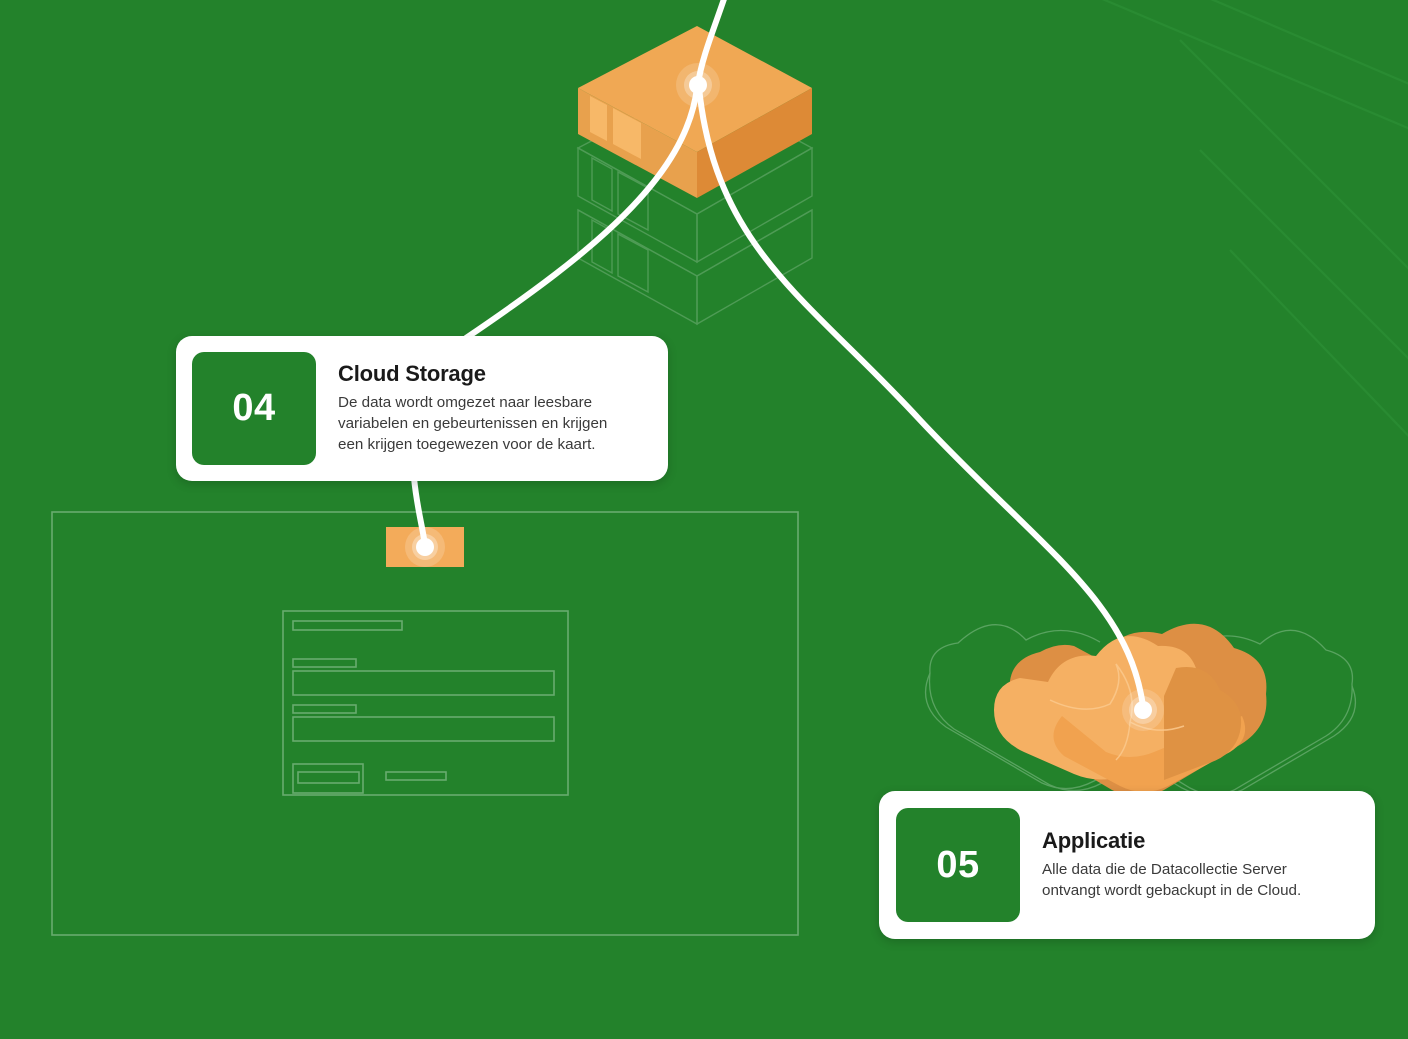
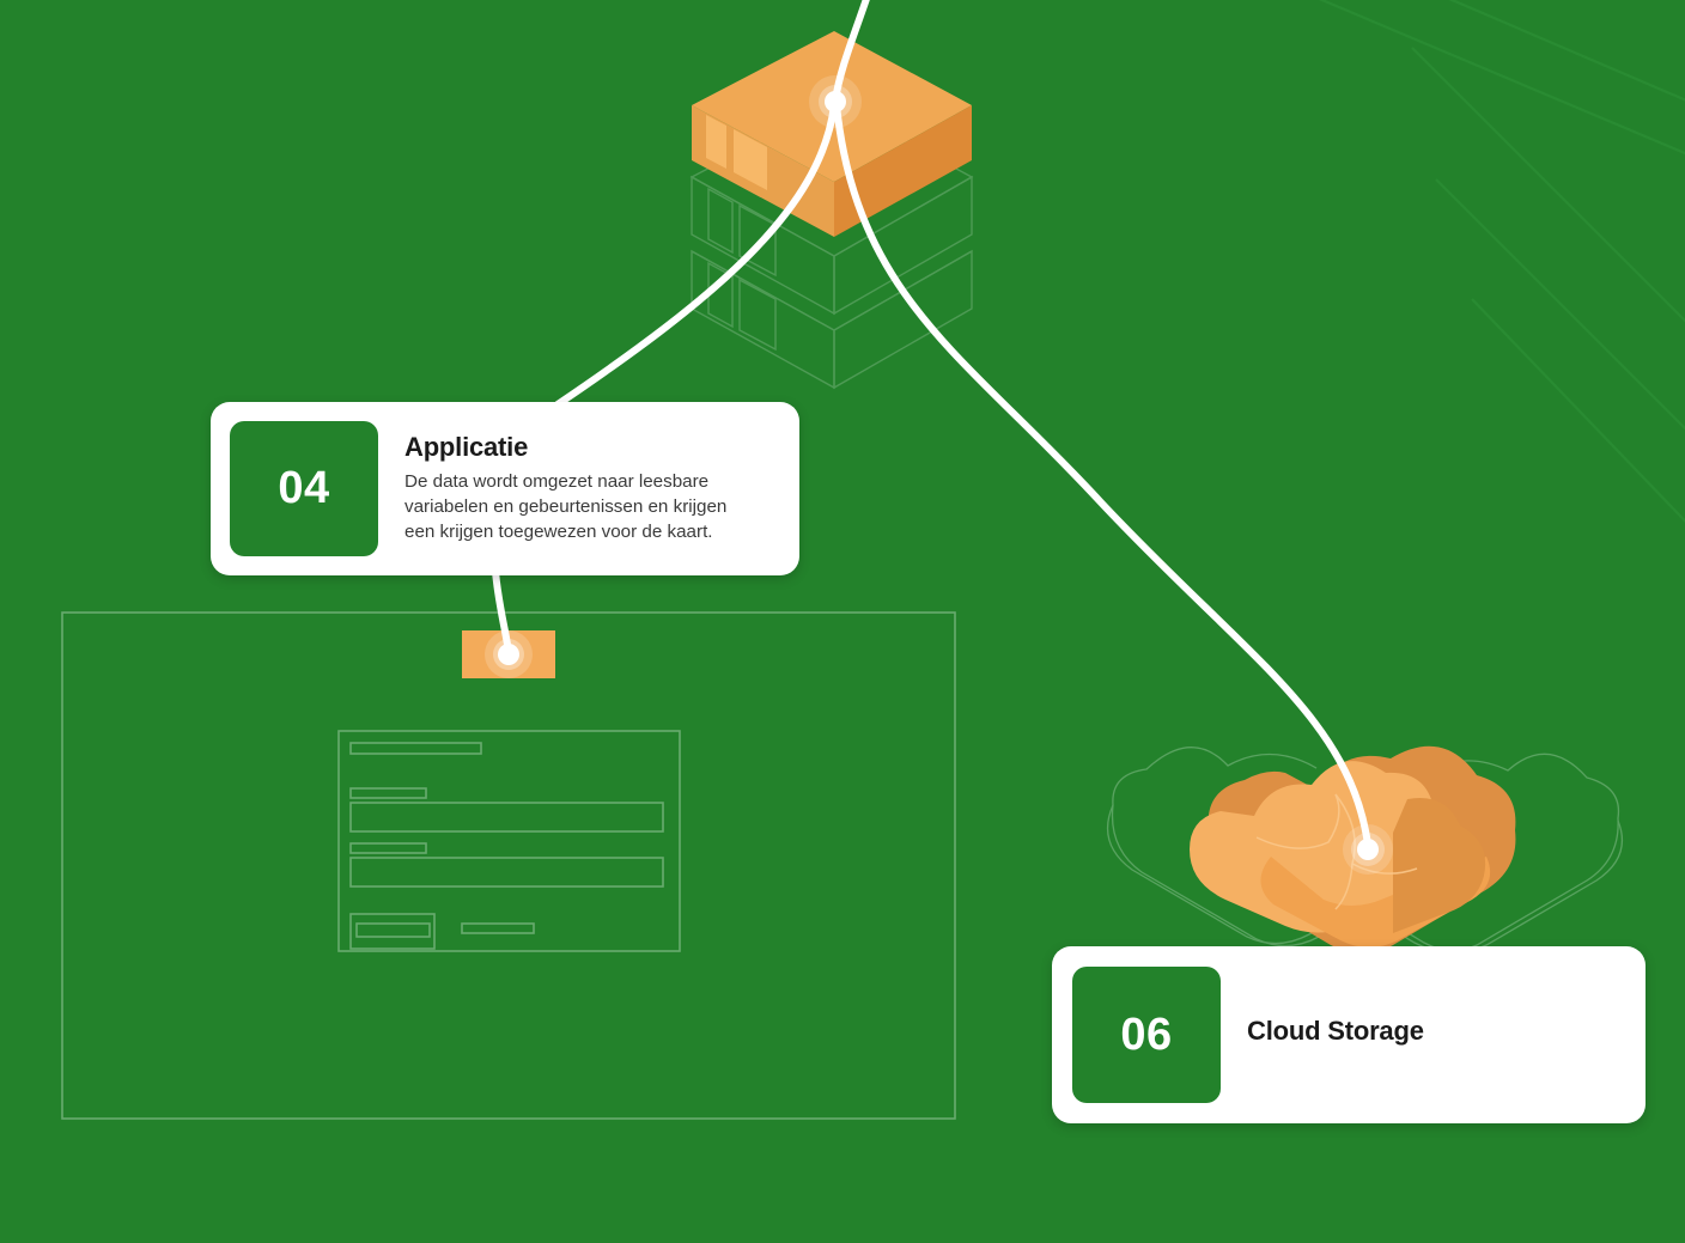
  04
- Cloud Storage
+ Applicatie
  De data wordt omgezet naar leesbare variabelen en gebeurtenissen en krijgen een krijgen toegewezen voor de kaart.
- 05
+ 06
- Applicatie
+ Cloud Storage
- Alle data die de Datacollectie Server ontvangt wordt gebackupt in de Cloud.
